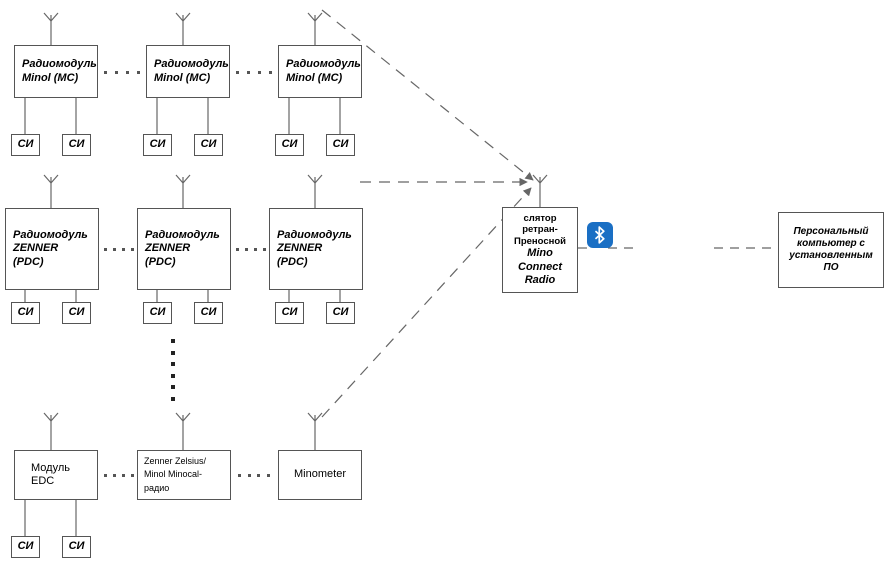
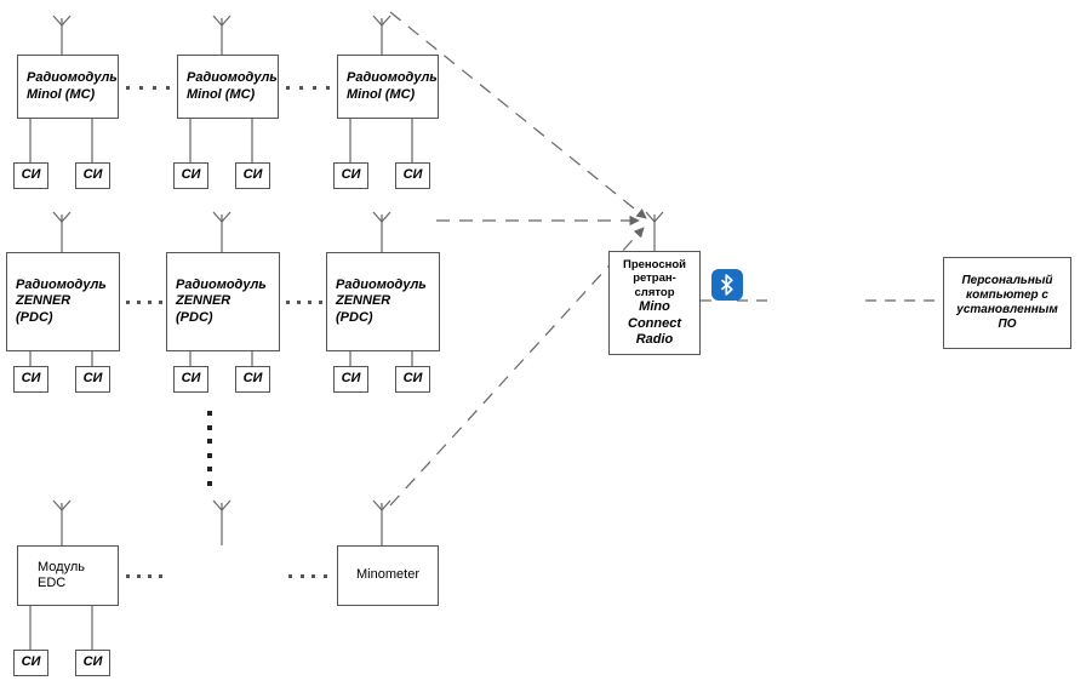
  Радиомодуль
  Minol (MC)
  Радиомодуль
  Minol (MC)
  Радиомодуль
  Minol (MC)
  СИ
  СИ
  СИ
  СИ
  СИ
  СИ
  Радиомодуль
  ZENNER
  (PDC)
  Радиомодуль
  ZENNER
  (PDC)
  Радиомодуль
  ZENNER
  (PDC)
  СИ
  СИ
  СИ
  СИ
  СИ
  СИ
  Модуль
  EDC
- Zenner Zelsius/
- Minol Minocal-
- радио
  Minometer
  СИ
  СИ
- слятор
+ Преносной
  ретран-
- Преносной
+ слятор
  Mino
  Connect
  Radio
  Персональный
  компьютер с
  установленным
  ПО
